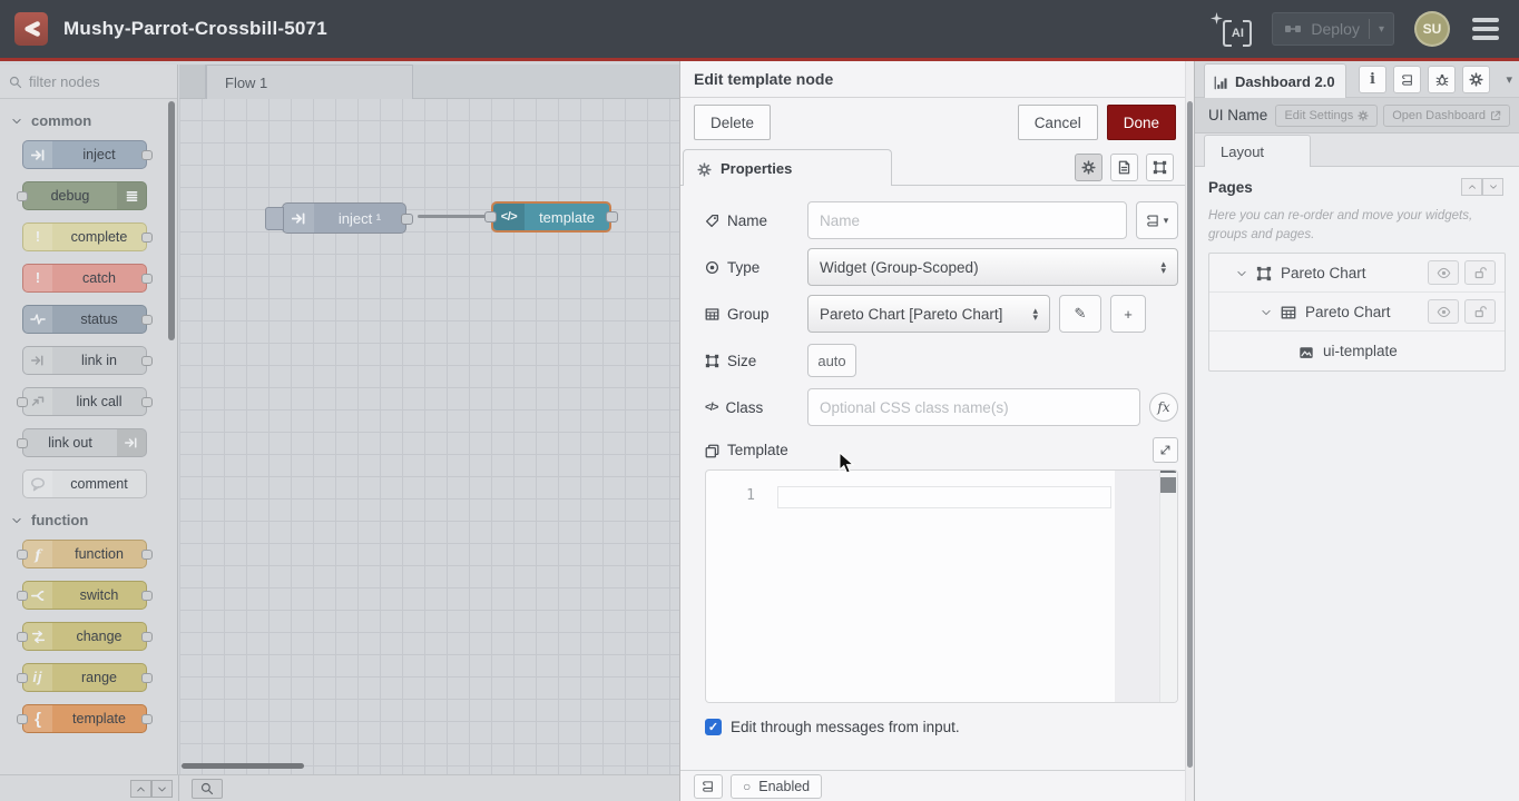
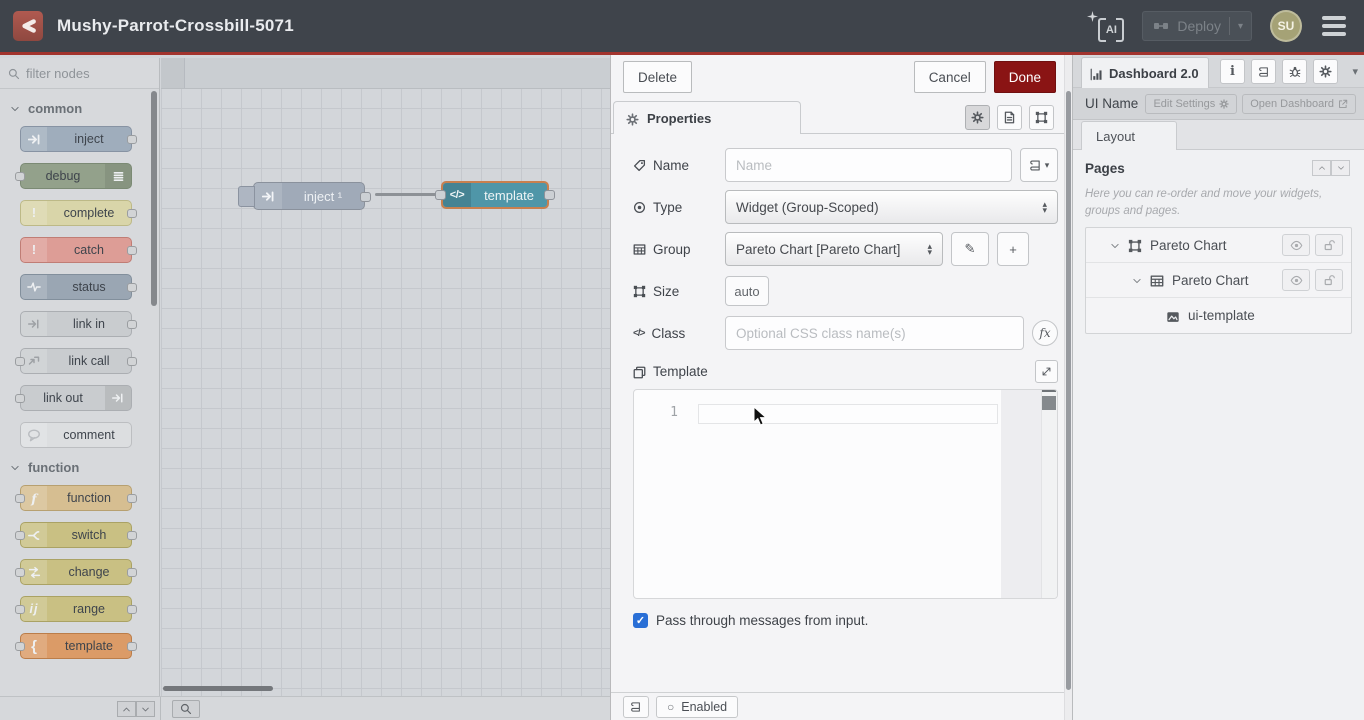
  Mushy-Parrot-Crossbill-5071
  AI
  Deploy
  ▾
  SU
  filter nodes
  common
  inject
  debug
  !
  complete
  !
  catch
  status
  link in
  link call
  link out
  comment
  function
  f
  function
  switch
  change
  ij
  range
  {
  template
- Flow 1
  inject ¹
  </>
  template
- Edit template node
  Delete
  Cancel
  Done
  Properties
  Name
  Name
  ▾
  Type
  Widget (Group-Scoped)
  ▴
  ▾
  Group
  Pareto Chart [Pareto Chart]
  ▴
  ▾
  ✎
  +
  Size
  auto
  </>
  Class
  Optional CSS class name(s)
  fx
  Template
  1
  ✓
- Edit through messages from input.
+ Pass through messages from input.
  ○
  Enabled
  Dashboard 2.0
  i
  ▾
  UI Name
  Edit Settings
  Open Dashboard
  Layout
  Pages
  Here you can re-order and move your widgets, groups and pages.
  Pareto Chart
  Pareto Chart
  ui-template
